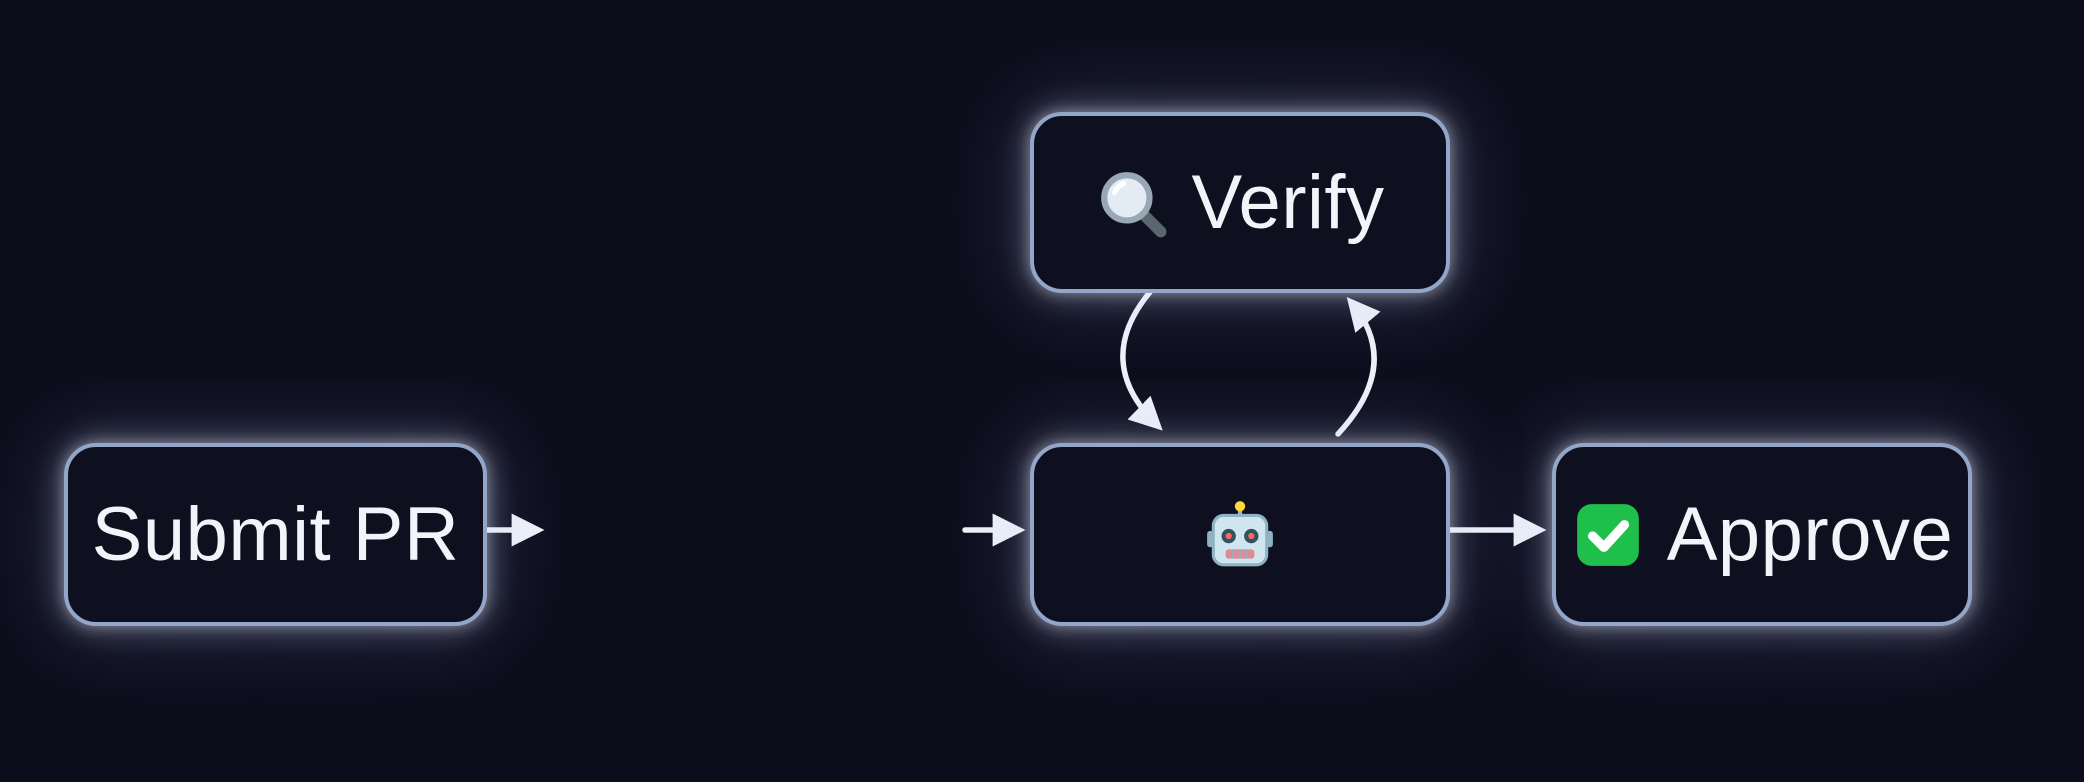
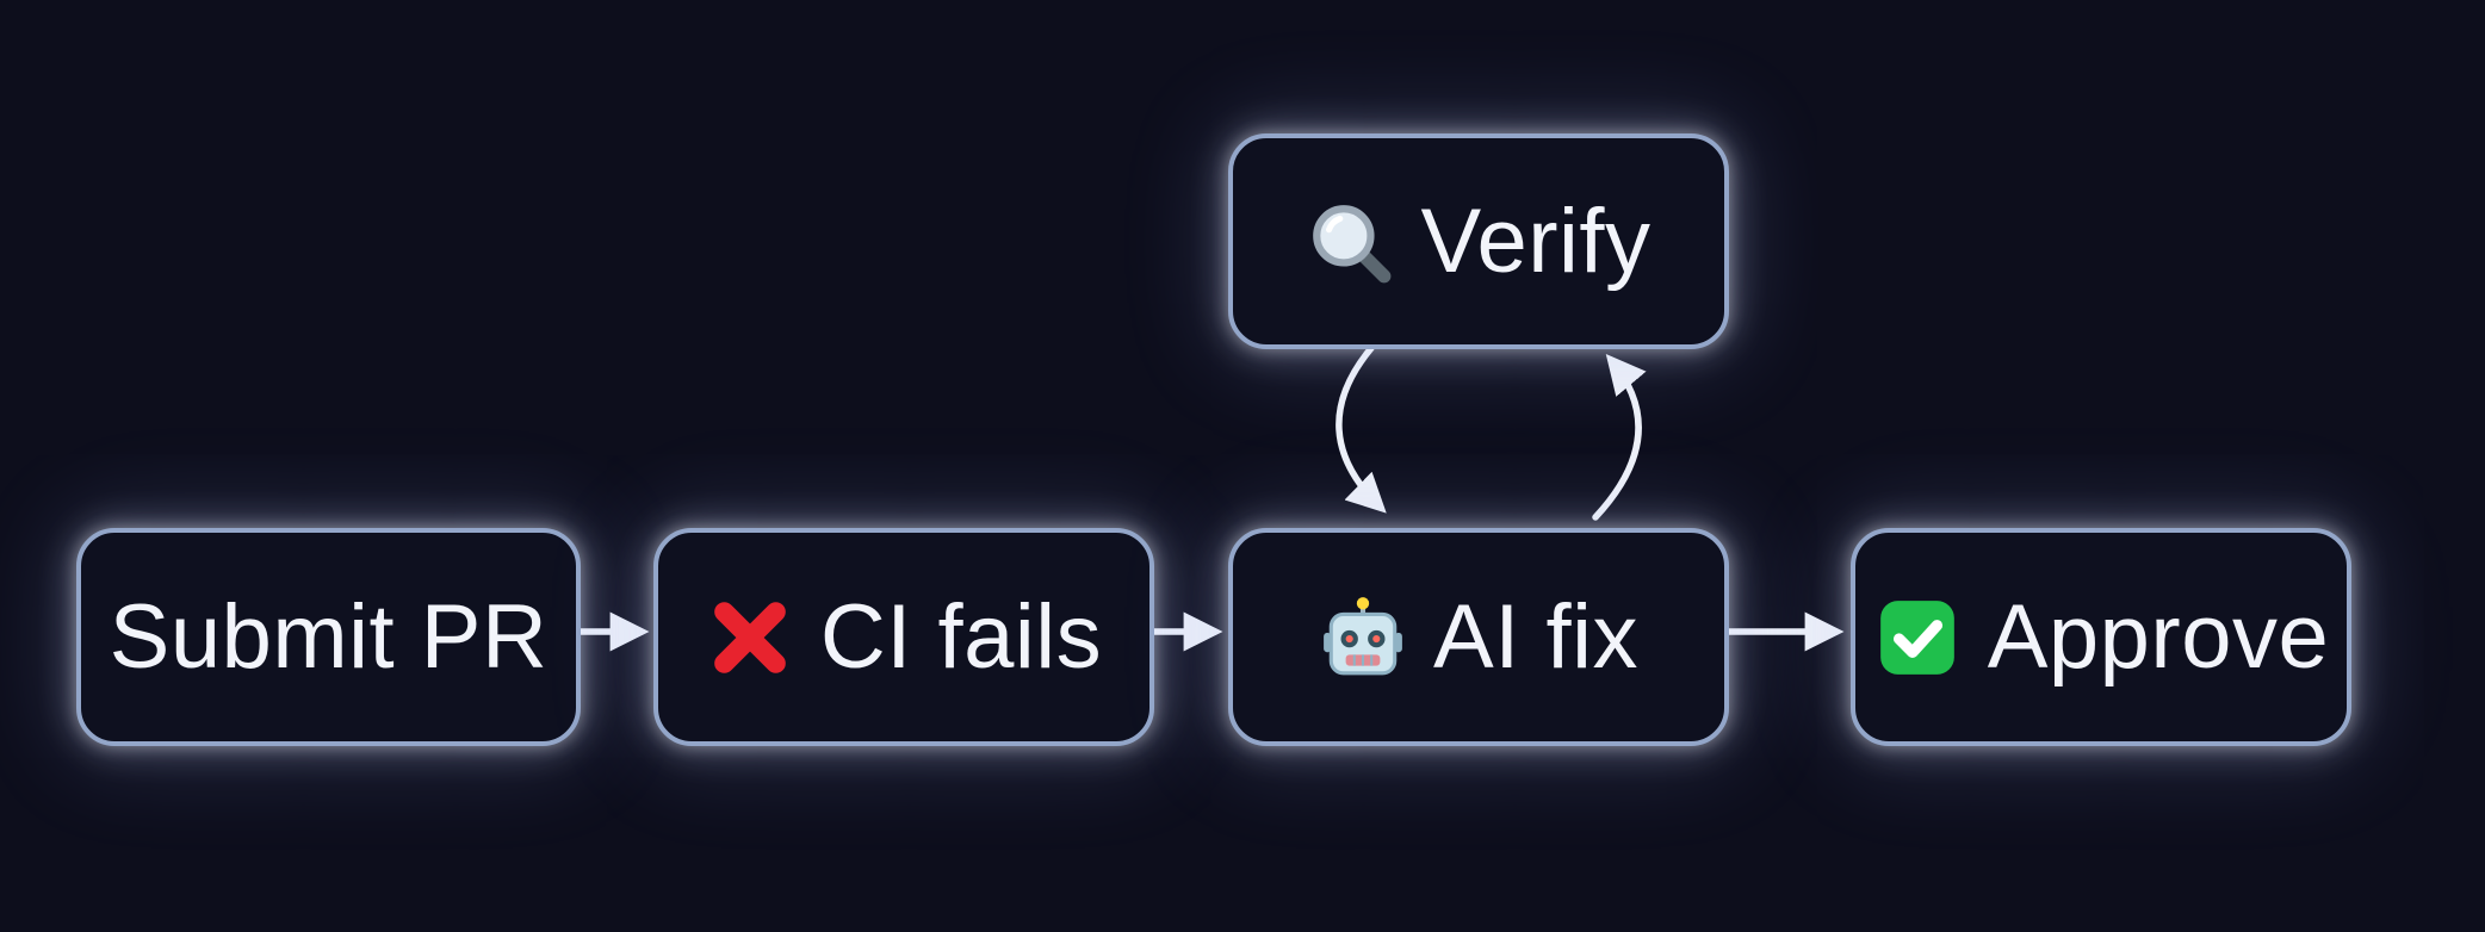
  Submit PR
+ CI fails
+ AI fix
  Approve
  Verify
